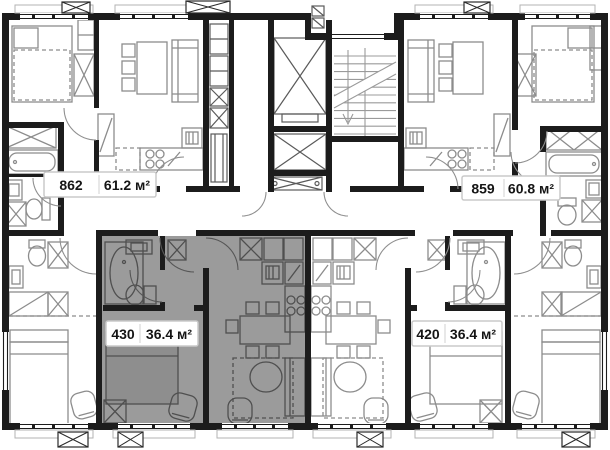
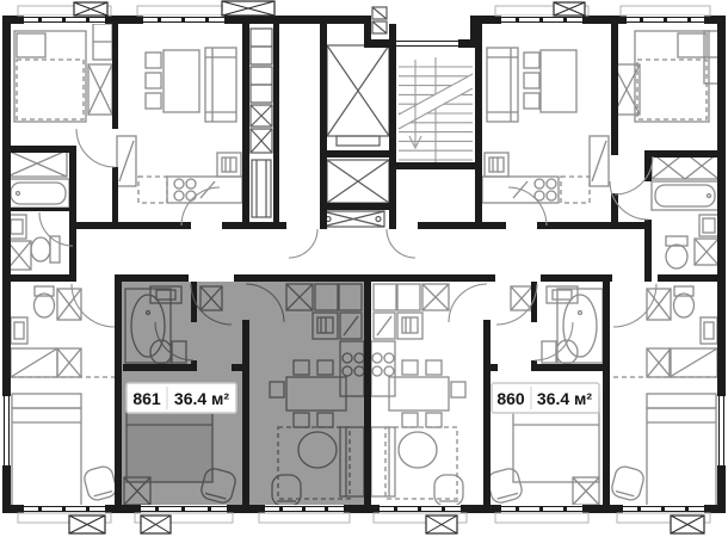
- 862
- 61.2 м²
- 859
- 60.8 м²
- 430
+ 861
  36.4 м²
- 420
+ 860
  36.4 м²
